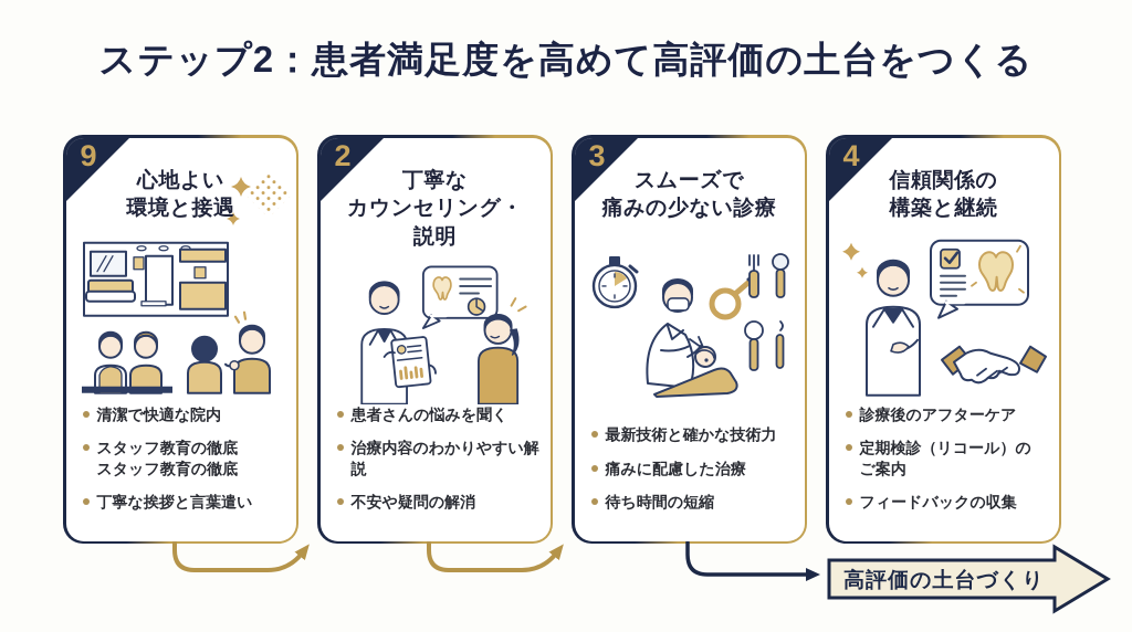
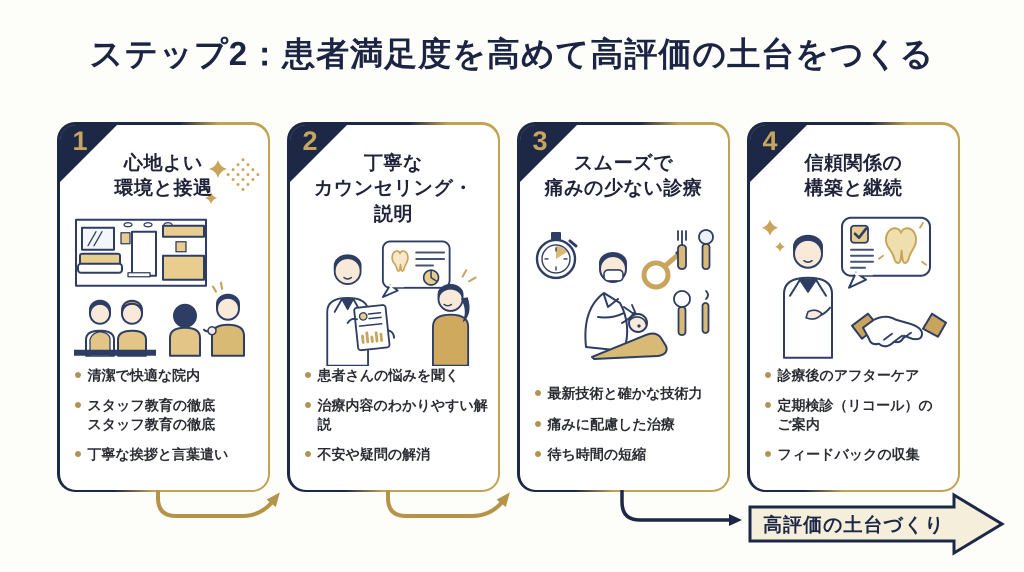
  ステップ2：患者満足度を高めて高評価の土台をつくる
- 9
+ 1
  心地よい
  環境と接遇
  清潔で快適な院内
  スタッフ教育の徹底
  スタッフ教育の徹底
  丁寧な挨拶と言葉遣い
  2
  丁寧な
  カウンセリング・
  説明
  患者さんの悩みを聞く
  治療内容のわかりやすい解説
  不安や疑問の解消
  3
  スムーズで
  痛みの少ない診療
  最新技術と確かな技術力
  痛みに配慮した治療
  待ち時間の短縮
  4
  信頼関係の
  構築と継続
  診療後のアフターケア
  定期検診（リコール）の
  ご案内
  フィードバックの収集
  高評価の土台づくり
